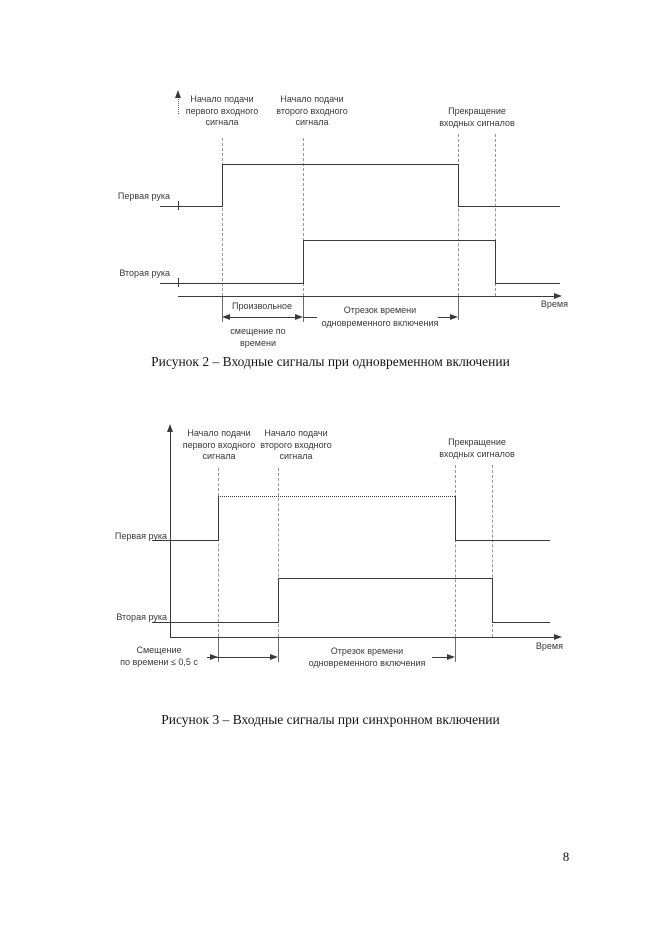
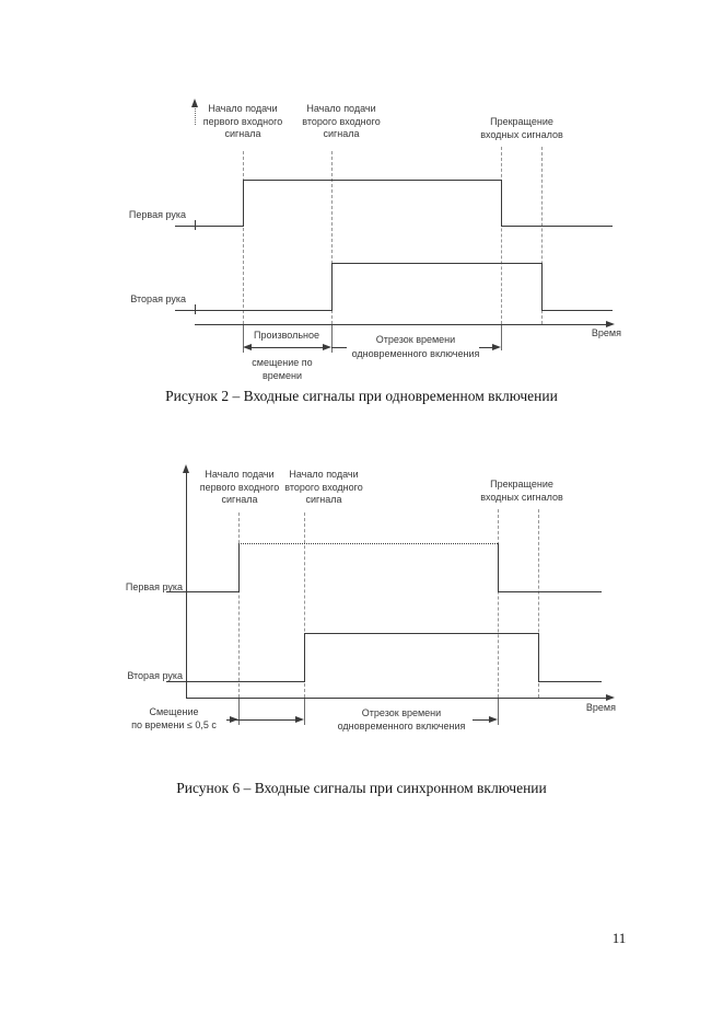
  Начало подачи
  первого входного
  сигнала
  Начало подачи
  второго входного
  сигнала
  Прекращение
  входных сигналов
  Первая рука
  Вторая рука
  Время
  Произвольное
  смещение по
  времени
  Отрезок времени
  одновременного включения
  Рисунок 2 – Входные сигналы при одновременном включении
  Начало подачи
  первого входного
  сигнала
  Начало подачи
  второго входного
  сигнала
  Прекращение
  входных сигналов
  Первая рука
  Вторая рука
  Время
  Смещение
  по времени ≤ 0,5 с
  Отрезок времени
  одновременного включения
- Рисунок 3 – Входные сигналы при синхронном включении
+ Рисунок 6 – Входные сигналы при синхронном включении
- 8
+ 11
